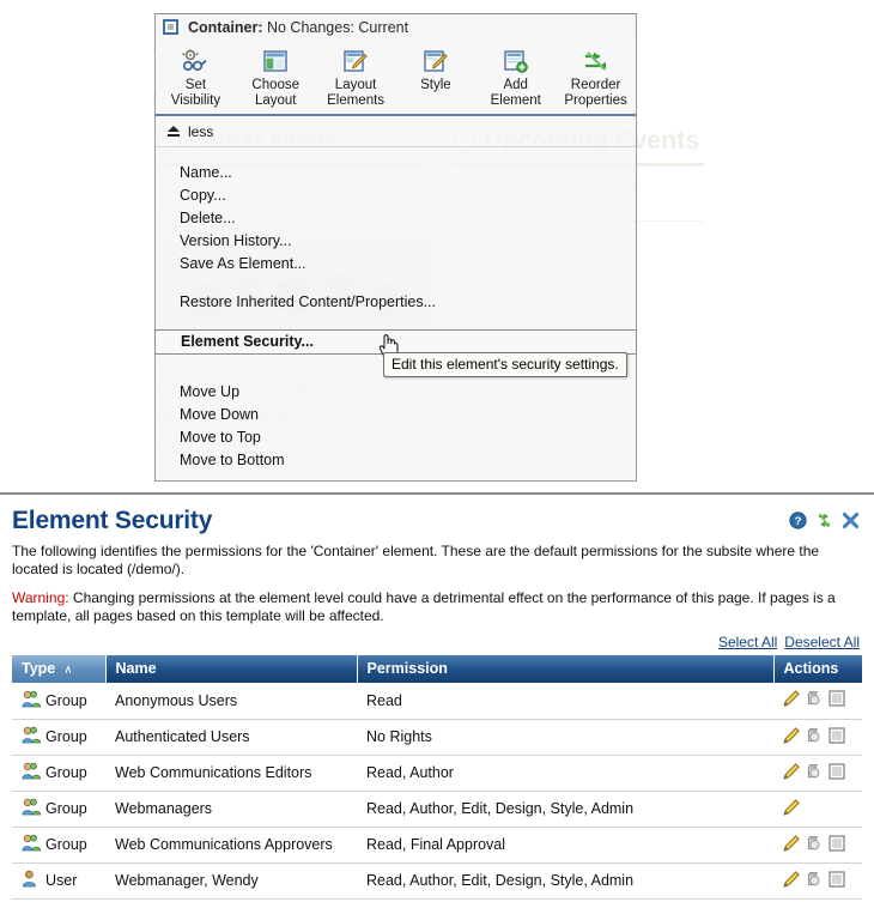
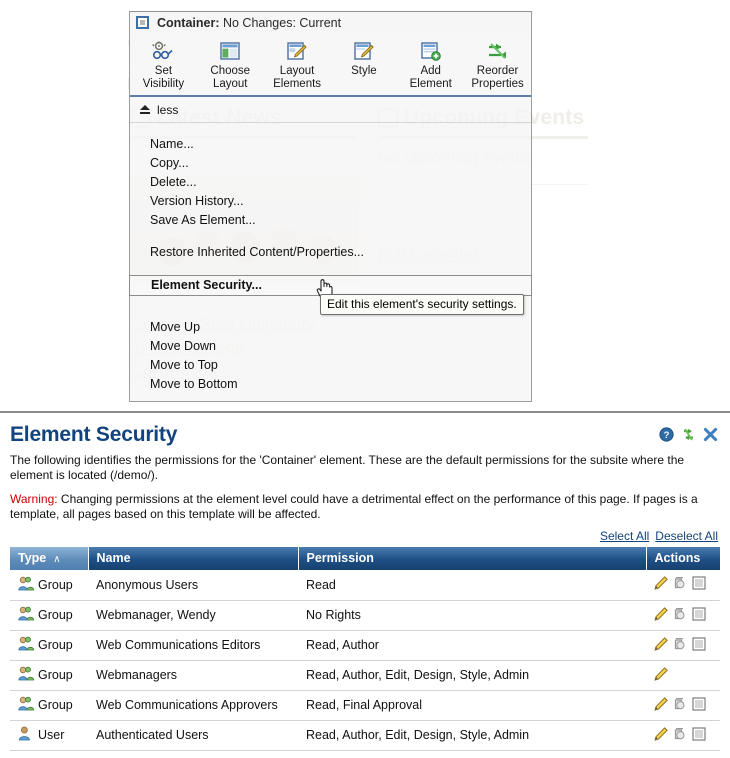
  Click to insertw element.
  (container)
  Latest News
  CommonSpot University
  to host College
  Convention
  Upcoming Events
  No upcoming events
  Container: No Changes: Current
  Set
  Visibility
  Choose
  Layout
  Layout
  Elements
  Style
  Add
  Element
  Reorder
  Properties
  less
  Name...
  Copy...
  Delete...
  Version History...
  Save As Element...
  Restore Inherited Content/Properties...
  Element Security...
  Move Up
  Move Down
  Move to Top
  Move to Bottom
  Edit this element's security settings.
  Element Security
  ?
- The following identifies the permissions for the 'Container' element. These are the default permissions for the subsite where the located is located (/demo/).
+ The following identifies the permissions for the 'Container' element. These are the default permissions for the subsite where the element is located (/demo/).
  Warning: Changing permissions at the element level could have a detrimental effect on the performance of this page. If pages is a template, all pages based on this template will be affected.
  Select All Deselect All
  Type ∧	Name	Permission	Actions
  Group	Anonymous Users	Read
- Group	Authenticated Users	No Rights
+ Group	Webmanager, Wendy	No Rights
  Group	Web Communications Editors	Read, Author
  Group	Webmanagers	Read, Author, Edit, Design, Style, Admin
  Group	Web Communications Approvers	Read, Final Approval
- User	Webmanager, Wendy	Read, Author, Edit, Design, Style, Admin
+ User	Authenticated Users	Read, Author, Edit, Design, Style, Admin
